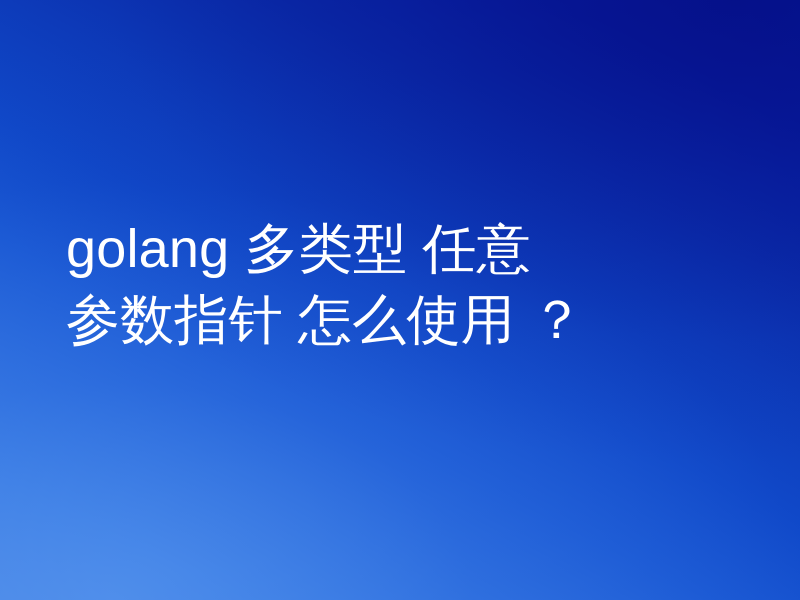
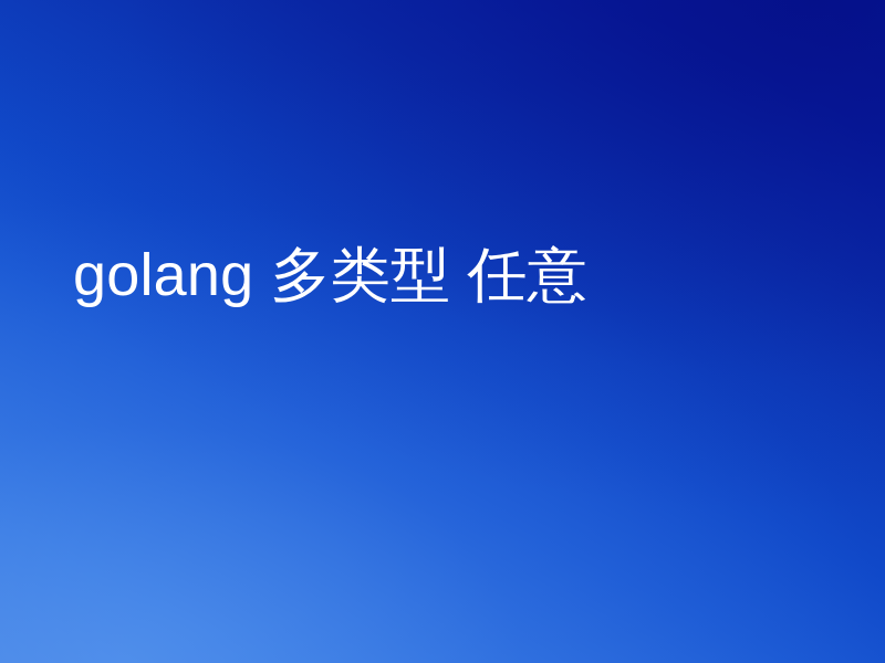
  golang 多类型 任意
- 参数指针 怎么使用 ？
